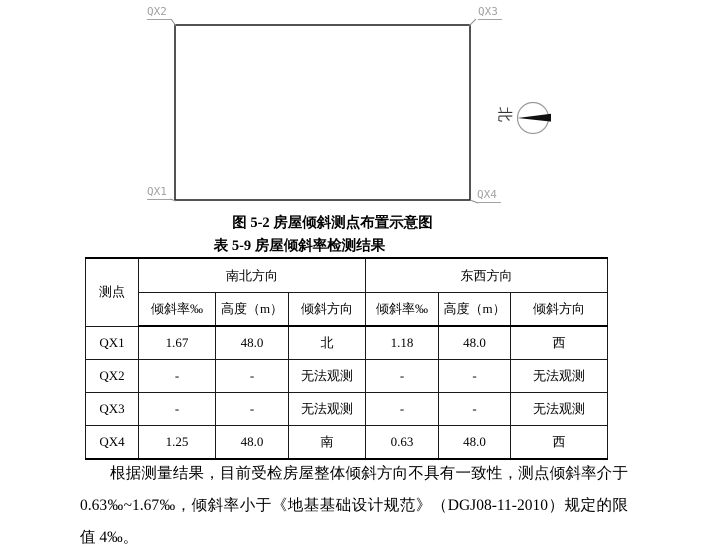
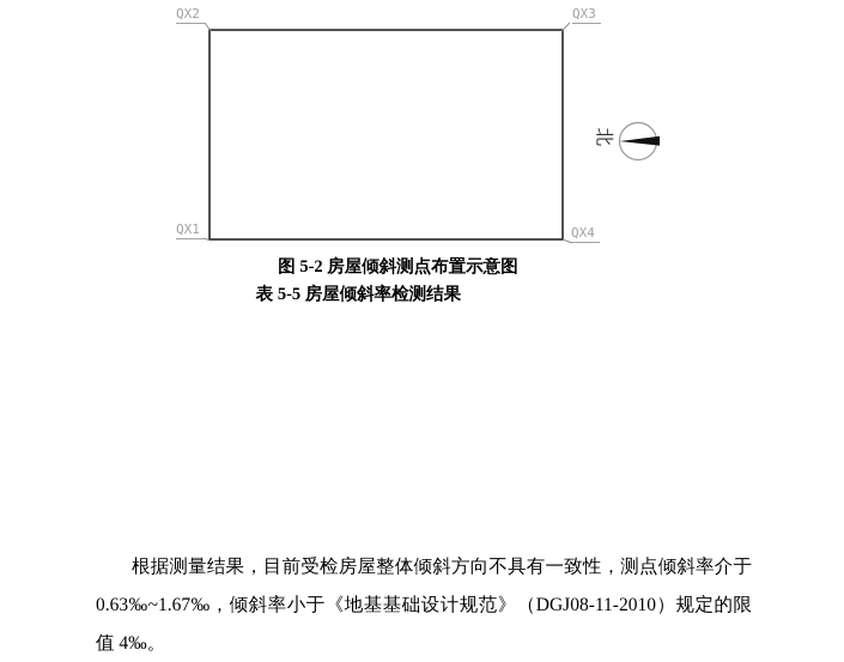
  QX2
  QX3
  QX1
  QX4
  图 5-2 房屋倾斜测点布置示意图
- 表 5-9 房屋倾斜率检测结果
+ 表 5-5 房屋倾斜率检测结果
- 测点	南北方向	东西方向
- 倾斜率‰	高度（m）	倾斜方向	倾斜率‰	高度（m）	倾斜方向
- QX1	1.67	48.0	北	1.18	48.0	西
- QX2	-	-	无法观测	-	-	无法观测
- QX3	-	-	无法观测	-	-	无法观测
- QX4	1.25	48.0	南	0.63	48.0	西
  根据测量结果，目前受检房屋整体倾斜方向不具有一致性，测点倾斜率介于
  0.63‰~1.67‰，倾斜率小于《地基基础设计规范》（DGJ08-11-2010）规定的限
  值 4‰。
